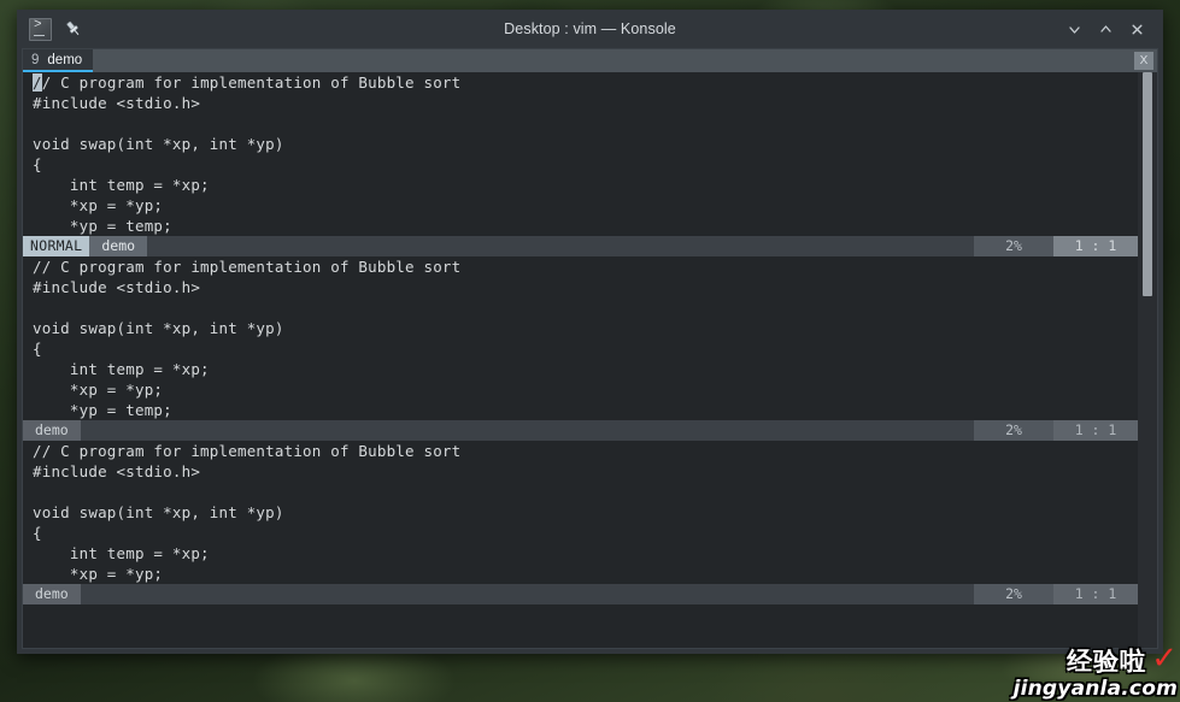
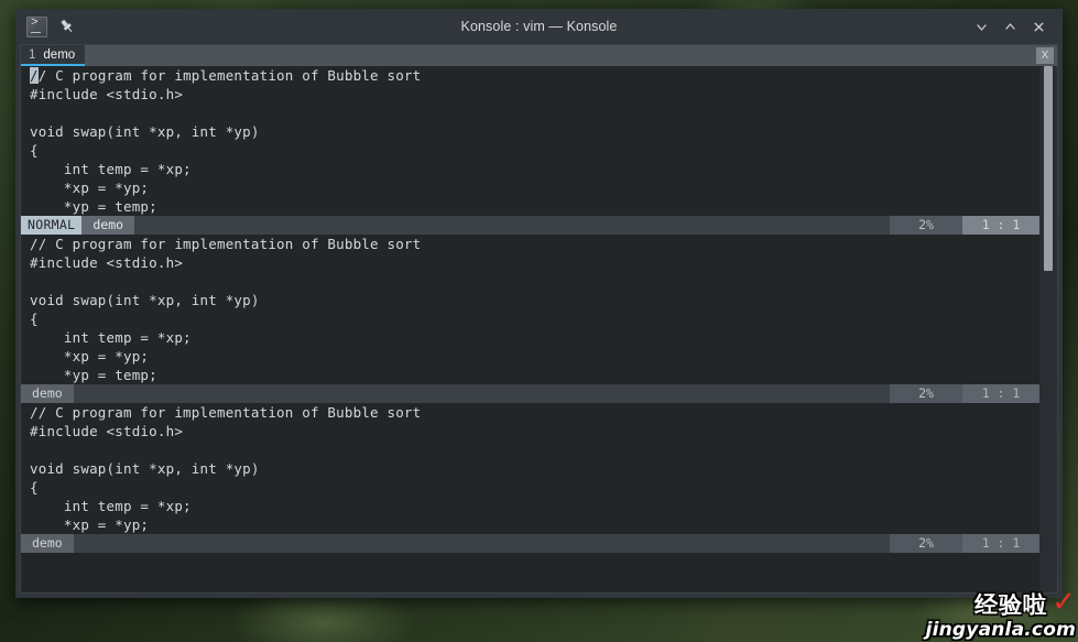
- Desktop : vim — Konsole
+ Konsole : vim — Konsole
- 9
+ 1
  demo
  X
  // C program for implementation of Bubble sort
  #include <stdio.h>
  void swap(int *xp, int *yp)
  {
  int temp = *xp;
  *xp = *yp;
  *yp = temp;
  NORMAL
  demo
  2%
  1 : 1
  // C program for implementation of Bubble sort
  #include <stdio.h>
  void swap(int *xp, int *yp)
  {
  int temp = *xp;
  *xp = *yp;
  *yp = temp;
  demo
  2%
  1 : 1
  // C program for implementation of Bubble sort
  #include <stdio.h>
  void swap(int *xp, int *yp)
  {
  int temp = *xp;
  *xp = *yp;
  demo
  2%
  1 : 1
  经验啦
  ✓
  jingyanla.com
